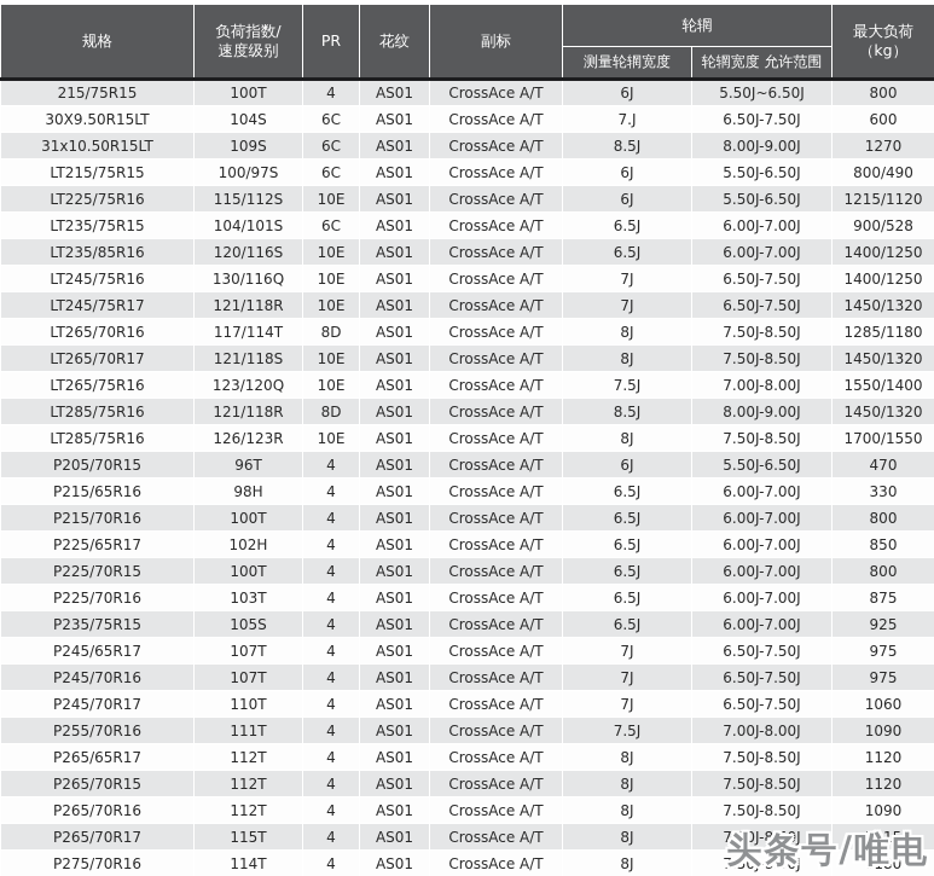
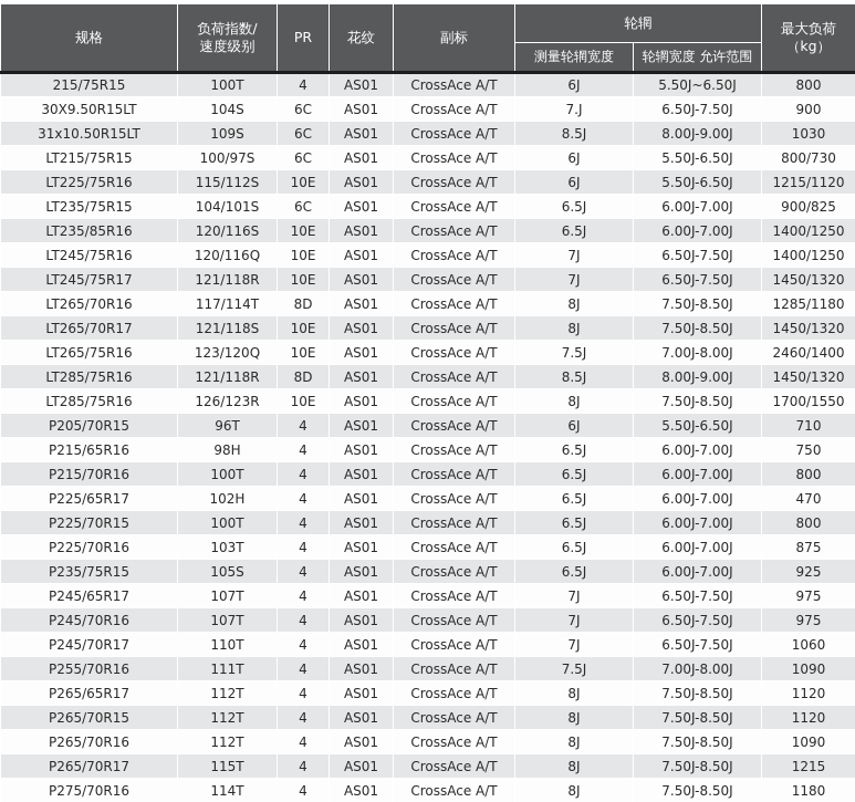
  规格	负荷指数/ 速度级别	PR	花纹	副标	轮辋	最大负荷 （kg）
  测量轮辋宽度	轮辋宽度 允许范围
  215/75R15	100T	4	AS01	CrossAce A/T	6J	5.50J~6.50J	800
- 30X9.50R15LT	104S	6C	AS01	CrossAce A/T	7.J	6.50J-7.50J	600
+ 30X9.50R15LT	104S	6C	AS01	CrossAce A/T	7.J	6.50J-7.50J	900
- 31x10.50R15LT	109S	6C	AS01	CrossAce A/T	8.5J	8.00J-9.00J	1270
+ 31x10.50R15LT	109S	6C	AS01	CrossAce A/T	8.5J	8.00J-9.00J	1030
- LT215/75R15	100/97S	6C	AS01	CrossAce A/T	6J	5.50J-6.50J	800/490
+ LT215/75R15	100/97S	6C	AS01	CrossAce A/T	6J	5.50J-6.50J	800/730
  LT225/75R16	115/112S	10E	AS01	CrossAce A/T	6J	5.50J-6.50J	1215/1120
- LT235/75R15	104/101S	6C	AS01	CrossAce A/T	6.5J	6.00J-7.00J	900/528
+ LT235/75R15	104/101S	6C	AS01	CrossAce A/T	6.5J	6.00J-7.00J	900/825
  LT235/85R16	120/116S	10E	AS01	CrossAce A/T	6.5J	6.00J-7.00J	1400/1250
- LT245/75R16	130/116Q	10E	AS01	CrossAce A/T	7J	6.50J-7.50J	1400/1250
+ LT245/75R16	120/116Q	10E	AS01	CrossAce A/T	7J	6.50J-7.50J	1400/1250
  LT245/75R17	121/118R	10E	AS01	CrossAce A/T	7J	6.50J-7.50J	1450/1320
  LT265/70R16	117/114T	8D	AS01	CrossAce A/T	8J	7.50J-8.50J	1285/1180
  LT265/70R17	121/118S	10E	AS01	CrossAce A/T	8J	7.50J-8.50J	1450/1320
- LT265/75R16	123/120Q	10E	AS01	CrossAce A/T	7.5J	7.00J-8.00J	1550/1400
+ LT265/75R16	123/120Q	10E	AS01	CrossAce A/T	7.5J	7.00J-8.00J	2460/1400
  LT285/75R16	121/118R	8D	AS01	CrossAce A/T	8.5J	8.00J-9.00J	1450/1320
  LT285/75R16	126/123R	10E	AS01	CrossAce A/T	8J	7.50J-8.50J	1700/1550
- P205/70R15	96T	4	AS01	CrossAce A/T	6J	5.50J-6.50J	470
+ P205/70R15	96T	4	AS01	CrossAce A/T	6J	5.50J-6.50J	710
- P215/65R16	98H	4	AS01	CrossAce A/T	6.5J	6.00J-7.00J	330
+ P215/65R16	98H	4	AS01	CrossAce A/T	6.5J	6.00J-7.00J	750
  P215/70R16	100T	4	AS01	CrossAce A/T	6.5J	6.00J-7.00J	800
- P225/65R17	102H	4	AS01	CrossAce A/T	6.5J	6.00J-7.00J	850
+ P225/65R17	102H	4	AS01	CrossAce A/T	6.5J	6.00J-7.00J	470
  P225/70R15	100T	4	AS01	CrossAce A/T	6.5J	6.00J-7.00J	800
  P225/70R16	103T	4	AS01	CrossAce A/T	6.5J	6.00J-7.00J	875
  P235/75R15	105S	4	AS01	CrossAce A/T	6.5J	6.00J-7.00J	925
  P245/65R17	107T	4	AS01	CrossAce A/T	7J	6.50J-7.50J	975
  P245/70R16	107T	4	AS01	CrossAce A/T	7J	6.50J-7.50J	975
  P245/70R17	110T	4	AS01	CrossAce A/T	7J	6.50J-7.50J	1060
  P255/70R16	111T	4	AS01	CrossAce A/T	7.5J	7.00J-8.00J	1090
  P265/65R17	112T	4	AS01	CrossAce A/T	8J	7.50J-8.50J	1120
  P265/70R15	112T	4	AS01	CrossAce A/T	8J	7.50J-8.50J	1120
  P265/70R16	112T	4	AS01	CrossAce A/T	8J	7.50J-8.50J	1090
  P265/70R17	115T	4	AS01	CrossAce A/T	8J	7.50J-8.50J	1215
  P275/70R16	114T	4	AS01	CrossAce A/T	8J	7.50J-8.50J	1180
- 头条号/唯电
